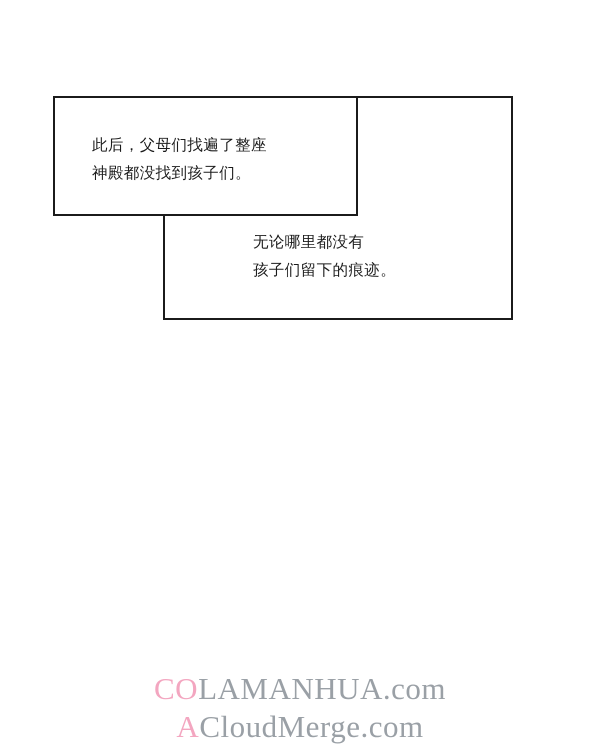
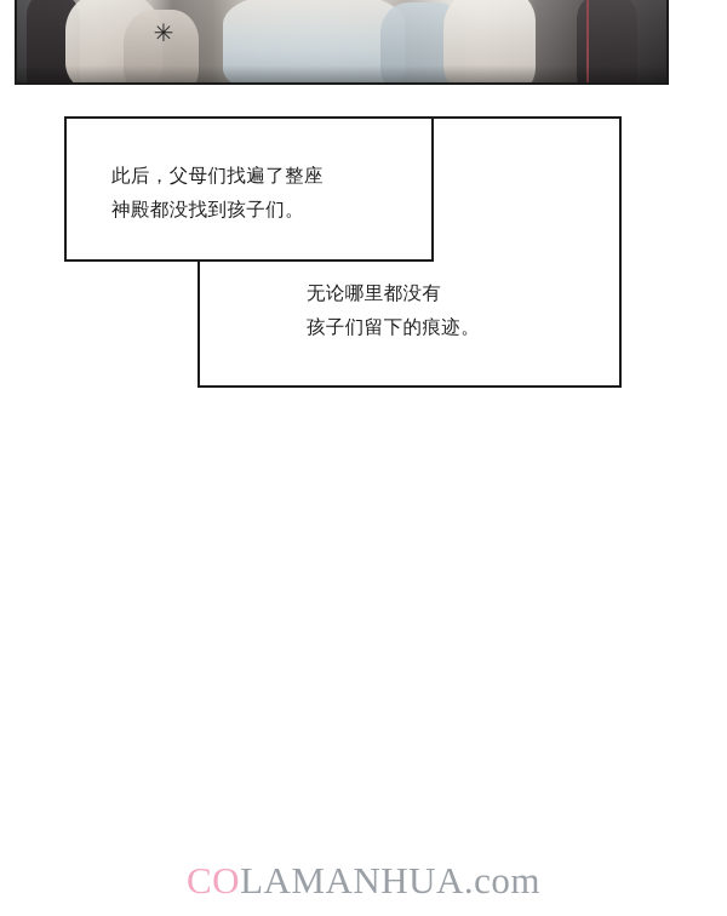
+ ✳
  此后，父母们找遍了整座
  神殿都没找到孩子们。
  无论哪里都没有
  孩子们留下的痕迹。
  COLAMANHUA.com
- ACloudMerge.com
